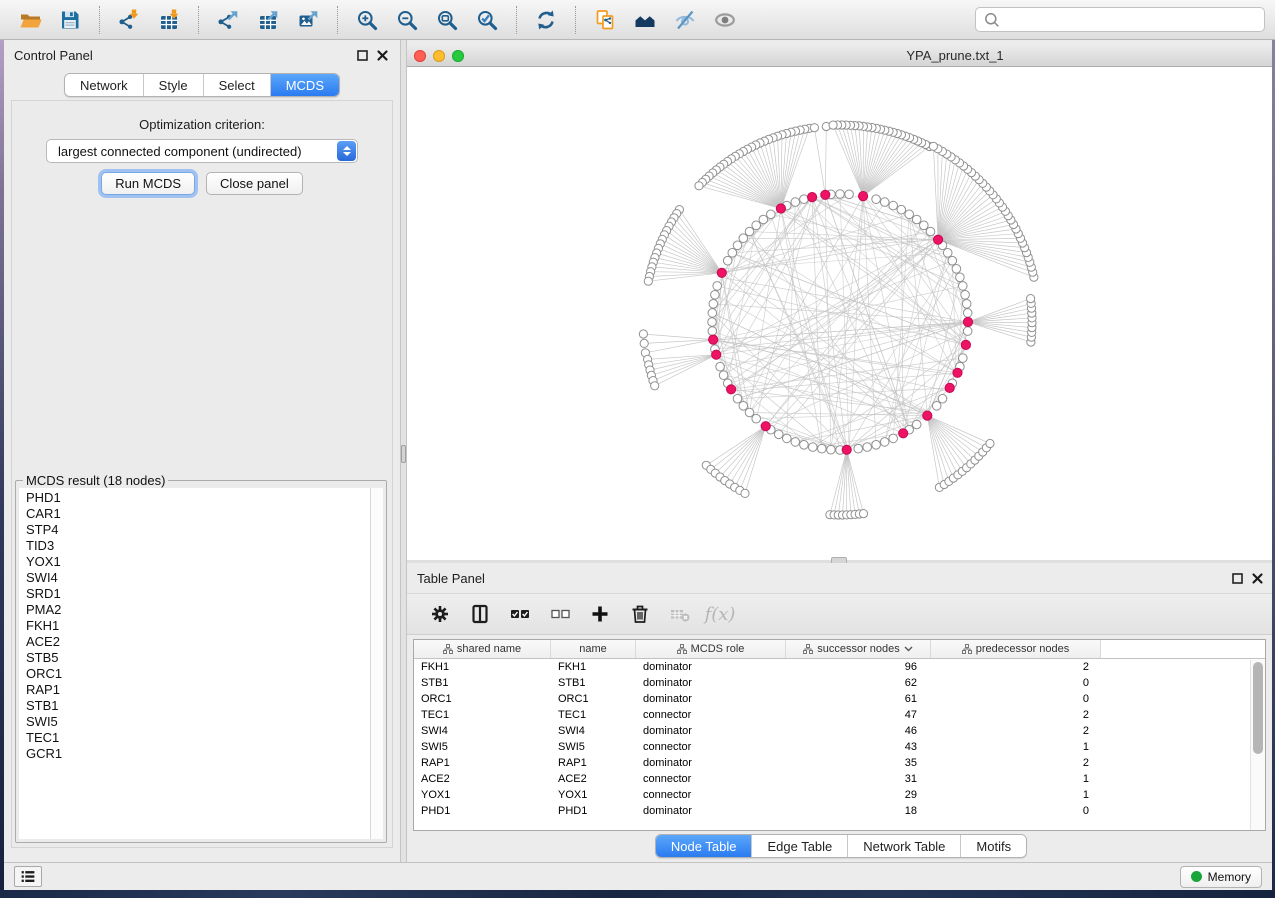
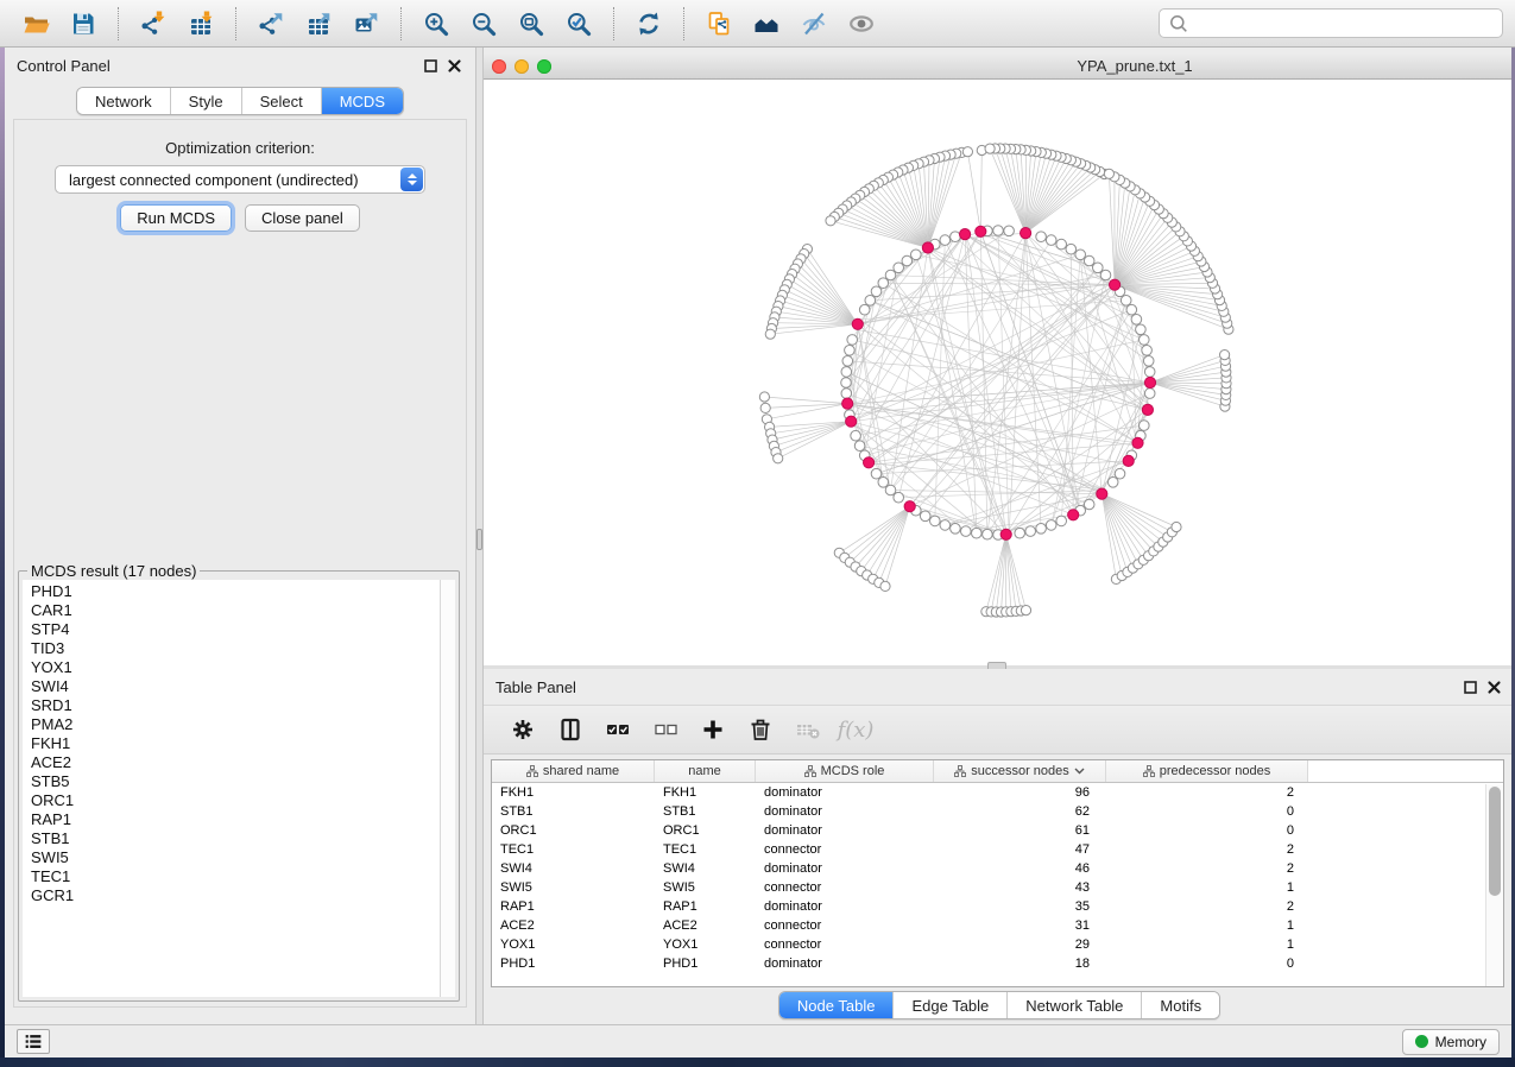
  Control Panel
  Network
  Style
  Select
  MCDS
  Optimization criterion:
  largest connected component (undirected)
  Run MCDS
  Close panel
- MCDS result (18 nodes)
+ MCDS result (17 nodes)
  PHD1
  CAR1
  STP4
  TID3
  YOX1
  SWI4
  SRD1
  PMA2
  FKH1
  ACE2
  STB5
  ORC1
  RAP1
  STB1
  SWI5
  TEC1
  GCR1
  YPA_prune.txt_1
  Table Panel
  f(x)
  shared name
  name
  MCDS role
  successor nodes
  predecessor nodes
  FKH1
  FKH1
  dominator
  96
  2
  STB1
  STB1
  dominator
  62
  0
  ORC1
  ORC1
  dominator
  61
  0
  TEC1
  TEC1
  connector
  47
  2
  SWI4
  SWI4
  dominator
  46
  2
  SWI5
  SWI5
  connector
  43
  1
  RAP1
  RAP1
  dominator
  35
  2
  ACE2
  ACE2
  connector
  31
  1
  YOX1
  YOX1
  connector
  29
  1
  PHD1
  PHD1
  dominator
  18
  0
  Node Table
  Edge Table
  Network Table
  Motifs
  Memory
